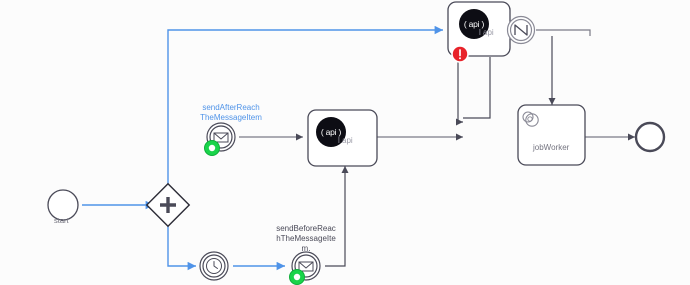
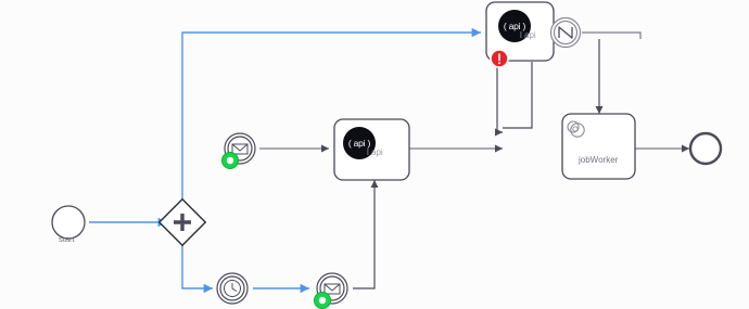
  start
- sendAfterReach
- TheMessageItem
- sendBeforeReac
- hTheMessageIte
- m.
  ( api )
  l api
  ( api )
  l api
  jobWorker
